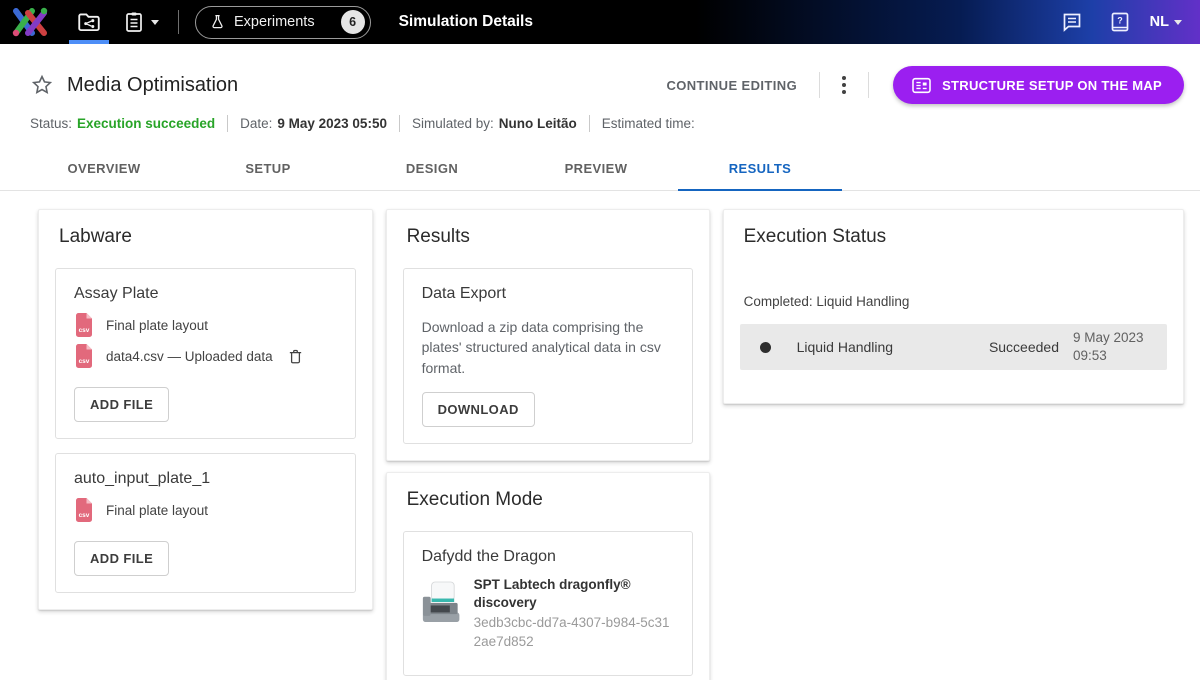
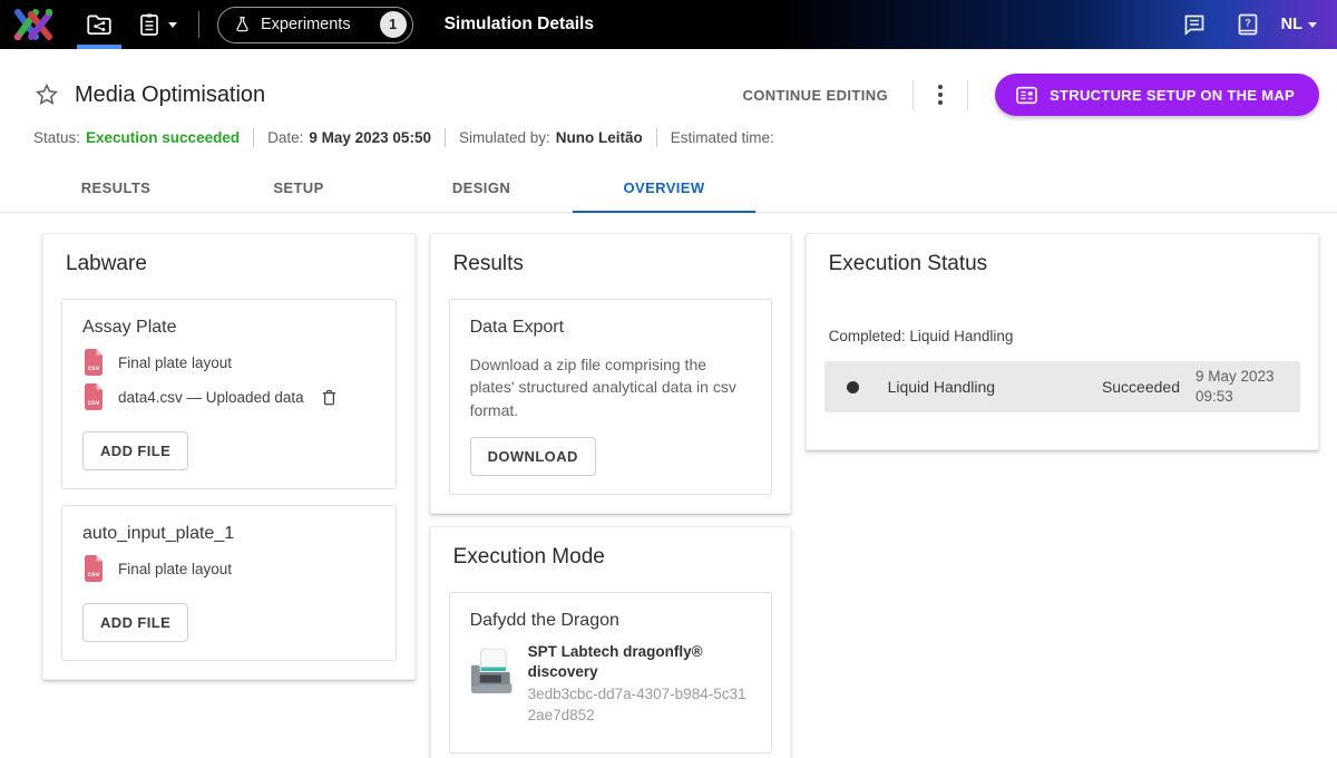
  Experiments
- 6
+ 1
  Simulation Details
  ?
  NL
  Media Optimisation
  CONTINUE EDITING
  STRUCTURE SETUP ON THE MAP
  Status:
  Execution succeeded
  Date:
  9 May 2023 05:50
  Simulated by:
  Nuno Leitão
  Estimated time:
- OVERVIEW
+ RESULTS
  SETUP
  DESIGN
- PREVIEW
- RESULTS
+ OVERVIEW
  Labware
  Assay Plate
  Final plate layout
  data4.csv — Uploaded data
  ADD FILE
  auto_input_plate_1
  Final plate layout
  ADD FILE
  Results
  Data Export
- Download a zip data comprising the plates' structured analytical data in csv format.
+ Download a zip file comprising the plates' structured analytical data in csv format.
  DOWNLOAD
  Execution Mode
  Dafydd the Dragon
  SPT Labtech dragonfly® discovery
  3edb3cbc-dd7a-4307-b984-5c312ae7d852
  Execution Status
  Completed: Liquid Handling
  Liquid Handling
  Succeeded
  9 May 2023 09:53
